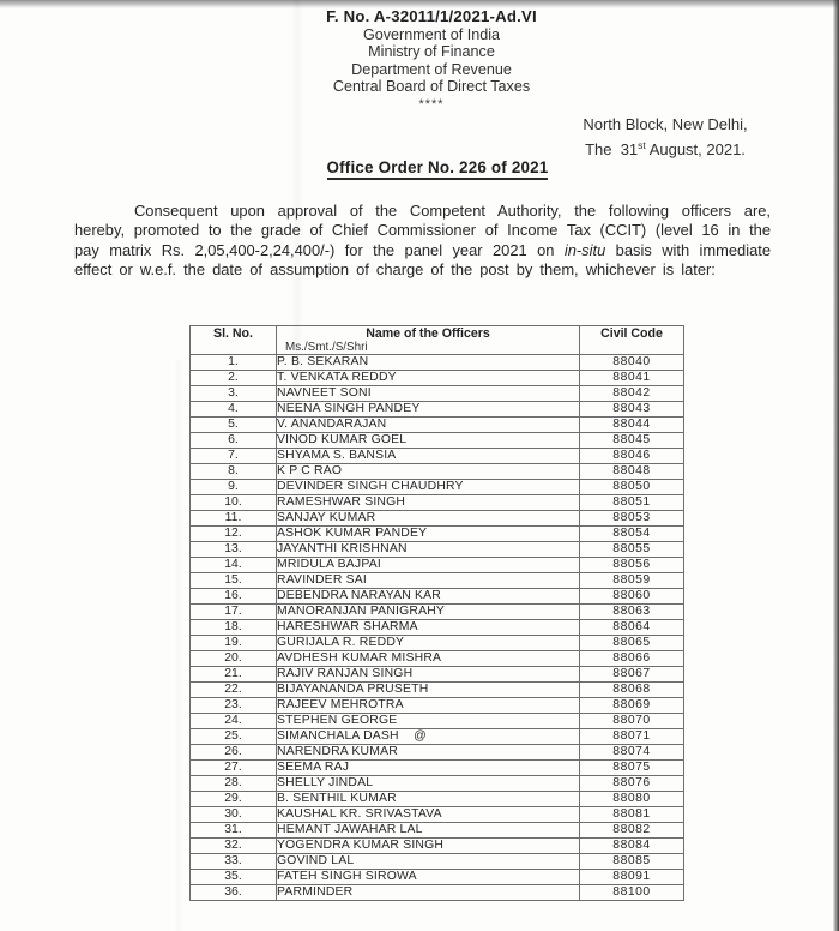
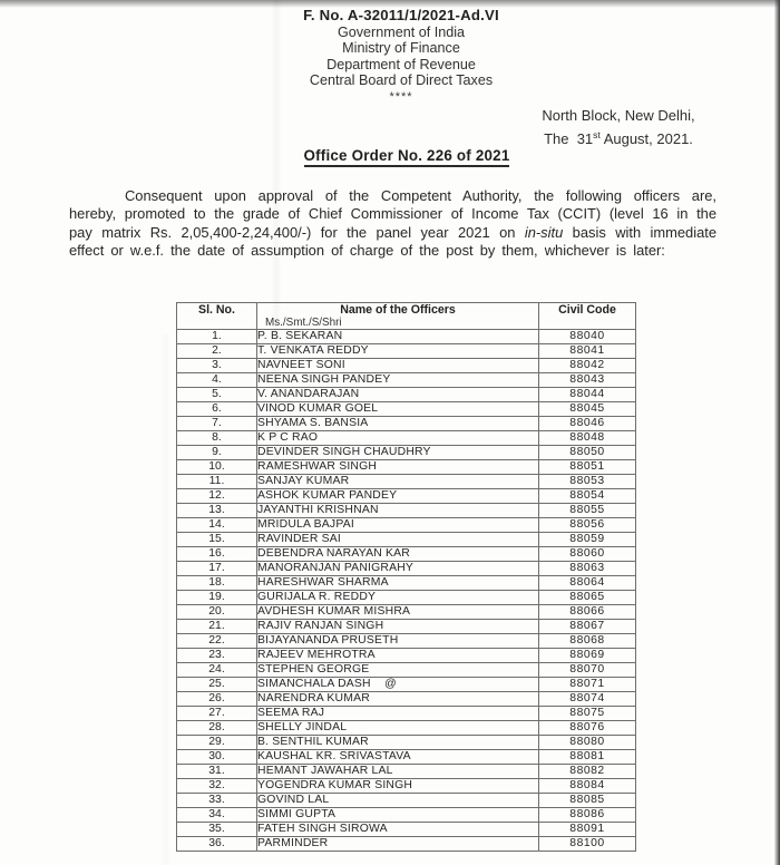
  F. No. A-32011/1/2021-Ad.VI
  Government of India
  Ministry of Finance
  Department of Revenue
  Central Board of Direct Taxes
  ****
  North Block, New Delhi,
  The 31st August, 2021.
  Office Order No. 226 of 2021
  Consequent upon approval of the Competent Authority, the following officers are, hereby, promoted to the grade of Chief Commissioner of Income Tax (CCIT) (level 16 in the pay matrix Rs. 2,05,400-2,24,400/-) for the panel year 2021 on in-situ basis with immediate effect or w.e.f. the date of assumption of charge of the post by them, whichever is later:
  Sl. No.	Name of the Officers Ms./Smt./S/Shri	Civil Code
  1.	P. B. SEKARAN	88040
  2.	T. VENKATA REDDY	88041
  3.	NAVNEET SONI	88042
  4.	NEENA SINGH PANDEY	88043
  5.	V. ANANDARAJAN	88044
  6.	VINOD KUMAR GOEL	88045
  7.	SHYAMA S. BANSIA	88046
  8.	K P C RAO	88048
  9.	DEVINDER SINGH CHAUDHRY	88050
  10.	RAMESHWAR SINGH	88051
  11.	SANJAY KUMAR	88053
  12.	ASHOK KUMAR PANDEY	88054
  13.	JAYANTHI KRISHNAN	88055
  14.	MRIDULA BAJPAI	88056
  15.	RAVINDER SAI	88059
  16.	DEBENDRA NARAYAN KAR	88060
  17.	MANORANJAN PANIGRAHY	88063
  18.	HARESHWAR SHARMA	88064
  19.	GURIJALA R. REDDY	88065
  20.	AVDHESH KUMAR MISHRA	88066
  21.	RAJIV RANJAN SINGH	88067
  22.	BIJAYANANDA PRUSETH	88068
  23.	RAJEEV MEHROTRA	88069
  24.	STEPHEN GEORGE	88070
  25.	SIMANCHALA DASH @	88071
  26.	NARENDRA KUMAR	88074
  27.	SEEMA RAJ	88075
  28.	SHELLY JINDAL	88076
  29.	B. SENTHIL KUMAR	88080
  30.	KAUSHAL KR. SRIVASTAVA	88081
  31.	HEMANT JAWAHAR LAL	88082
  32.	YOGENDRA KUMAR SINGH	88084
  33.	GOVIND LAL	88085
+ 34.	SIMMI GUPTA	88086
  35.	FATEH SINGH SIROWA	88091
  36.	PARMINDER	88100
